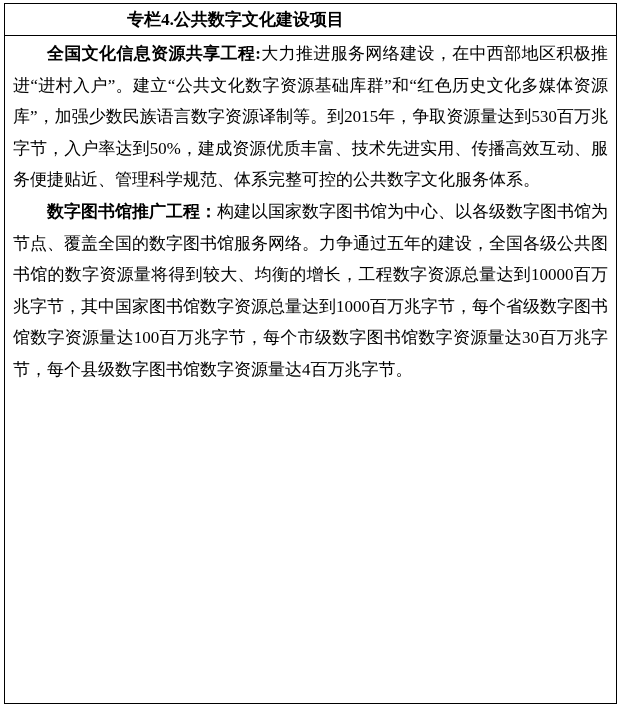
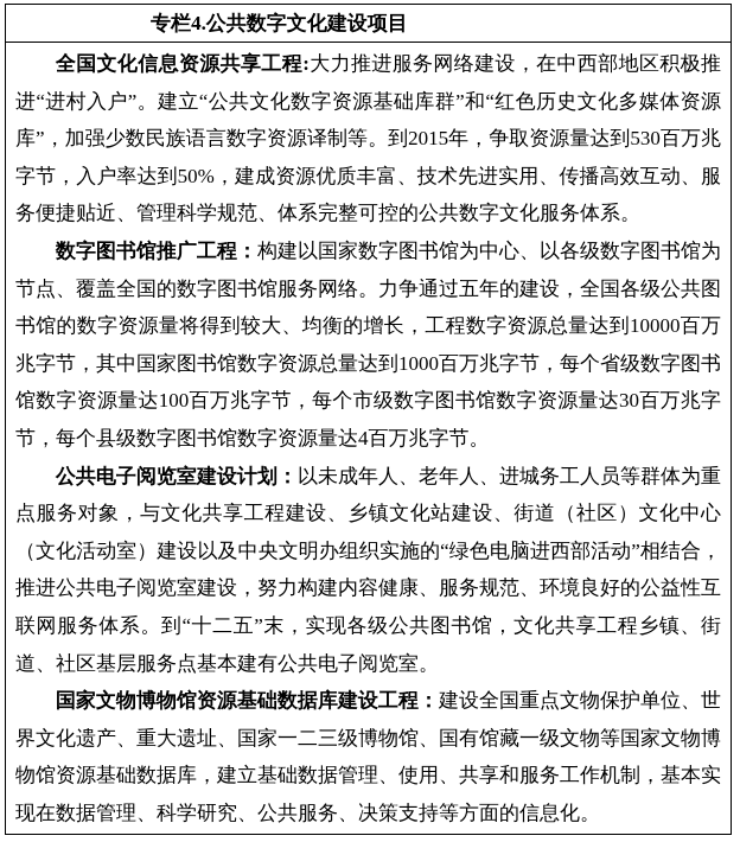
  专栏4.公共数字文化建设项目
  全国文化信息资源共享工程:大力推进服务网络建设，在中西部地区积极推进“进村入户”。建立“公共文化数字资源基础库群”和“红色历史文化多媒体资源库”，加强少数民族语言数字资源译制等。到2015年，争取资源量达到530百万兆字节，入户率达到50%，建成资源优质丰富、技术先进实用、传播高效互动、服务便捷贴近、管理科学规范、体系完整可控的公共数字文化服务体系。
  数字图书馆推广工程：构建以国家数字图书馆为中心、以各级数字图书馆为节点、覆盖全国的数字图书馆服务网络。力争通过五年的建设，全国各级公共图书馆的数字资源量将得到较大、均衡的增长，工程数字资源总量达到10000百万兆字节，其中国家图书馆数字资源总量达到1000百万兆字节，每个省级数字图书馆数字资源量达100百万兆字节，每个市级数字图书馆数字资源量达30百万兆字节，每个县级数字图书馆数字资源量达4百万兆字节。
+ 公共电子阅览室建设计划：以未成年人、老年人、进城务工人员等群体为重点服务对象，与文化共享工程建设、乡镇文化站建设、街道（社区）文化中心（文化活动室）建设以及中央文明办组织实施的“绿色电脑进西部活动”相结合，推进公共电子阅览室建设，努力构建内容健康、服务规范、环境良好的公益性互联网服务体系。到“十二五”末，实现各级公共图书馆，文化共享工程乡镇、街道、社区基层服务点基本建有公共电子阅览室。
+ 国家文物博物馆资源基础数据库建设工程：建设全国重点文物保护单位、世界文化遗产、重大遗址、国家一二三级博物馆、国有馆藏一级文物等国家文物博物馆资源基础数据库，建立基础数据管理、使用、共享和服务工作机制，基本实现在数据管理、科学研究、公共服务、决策支持等方面的信息化。
